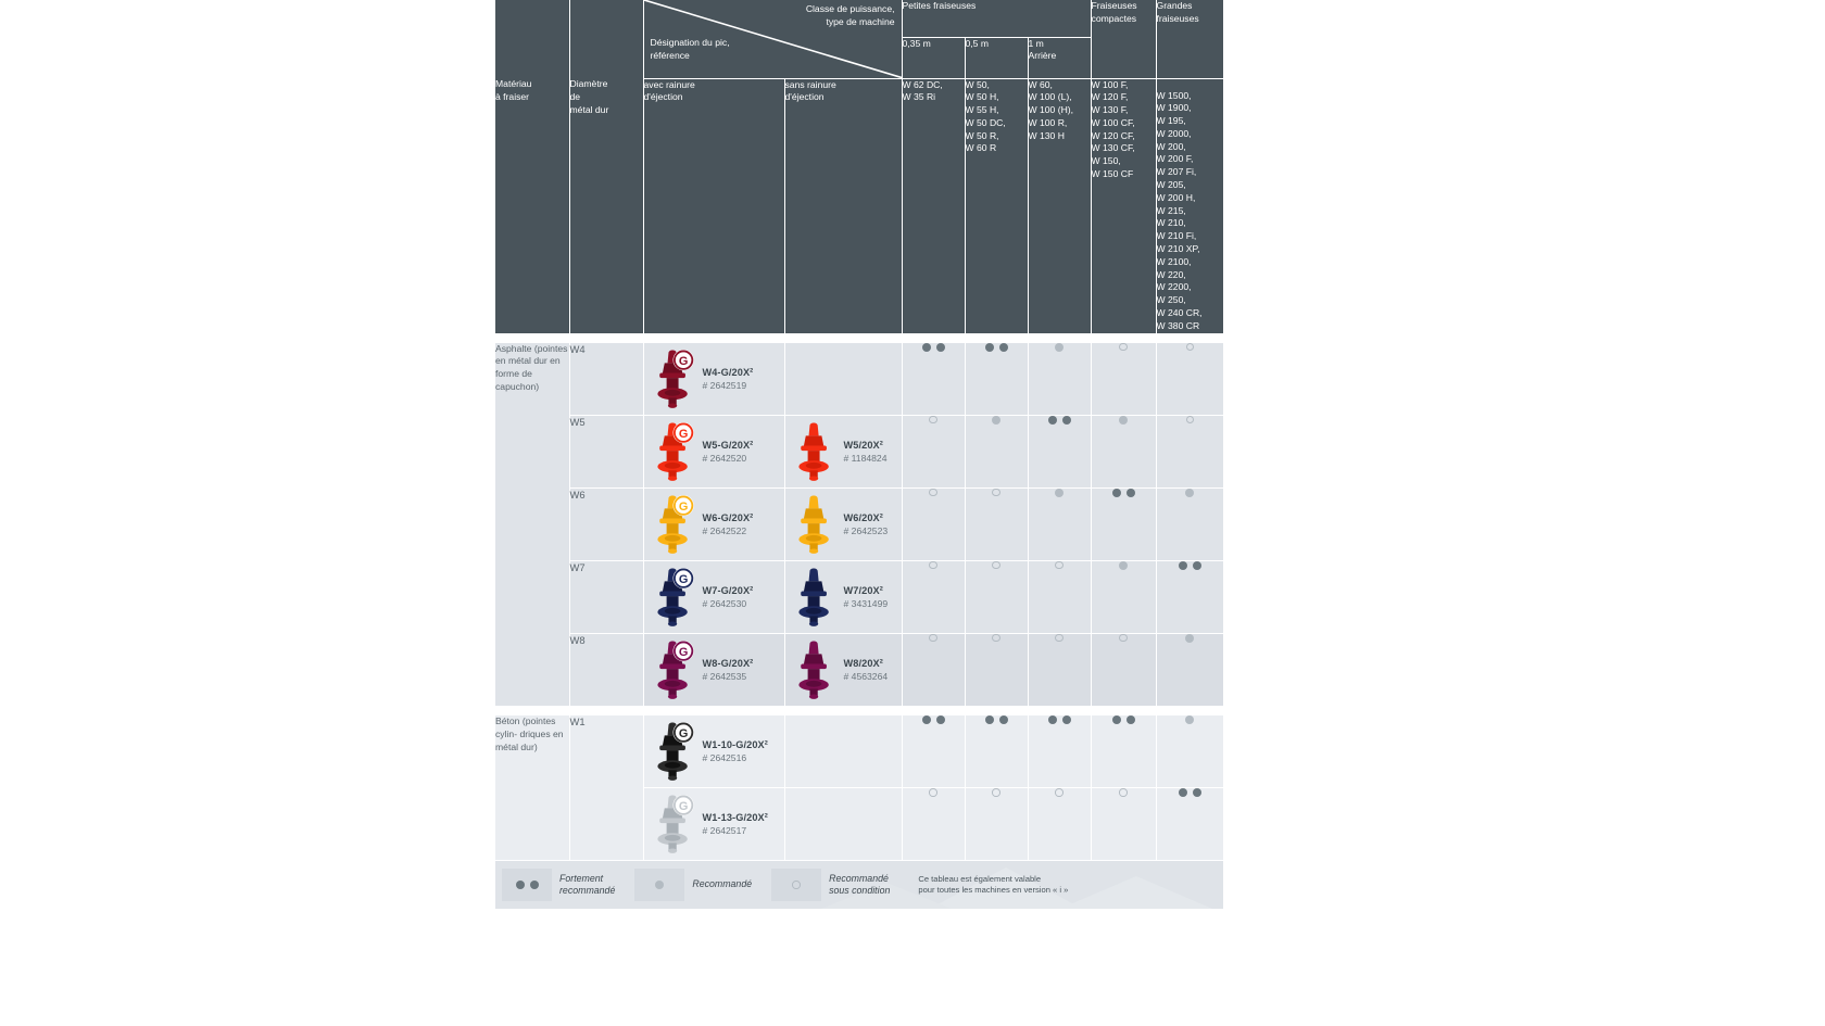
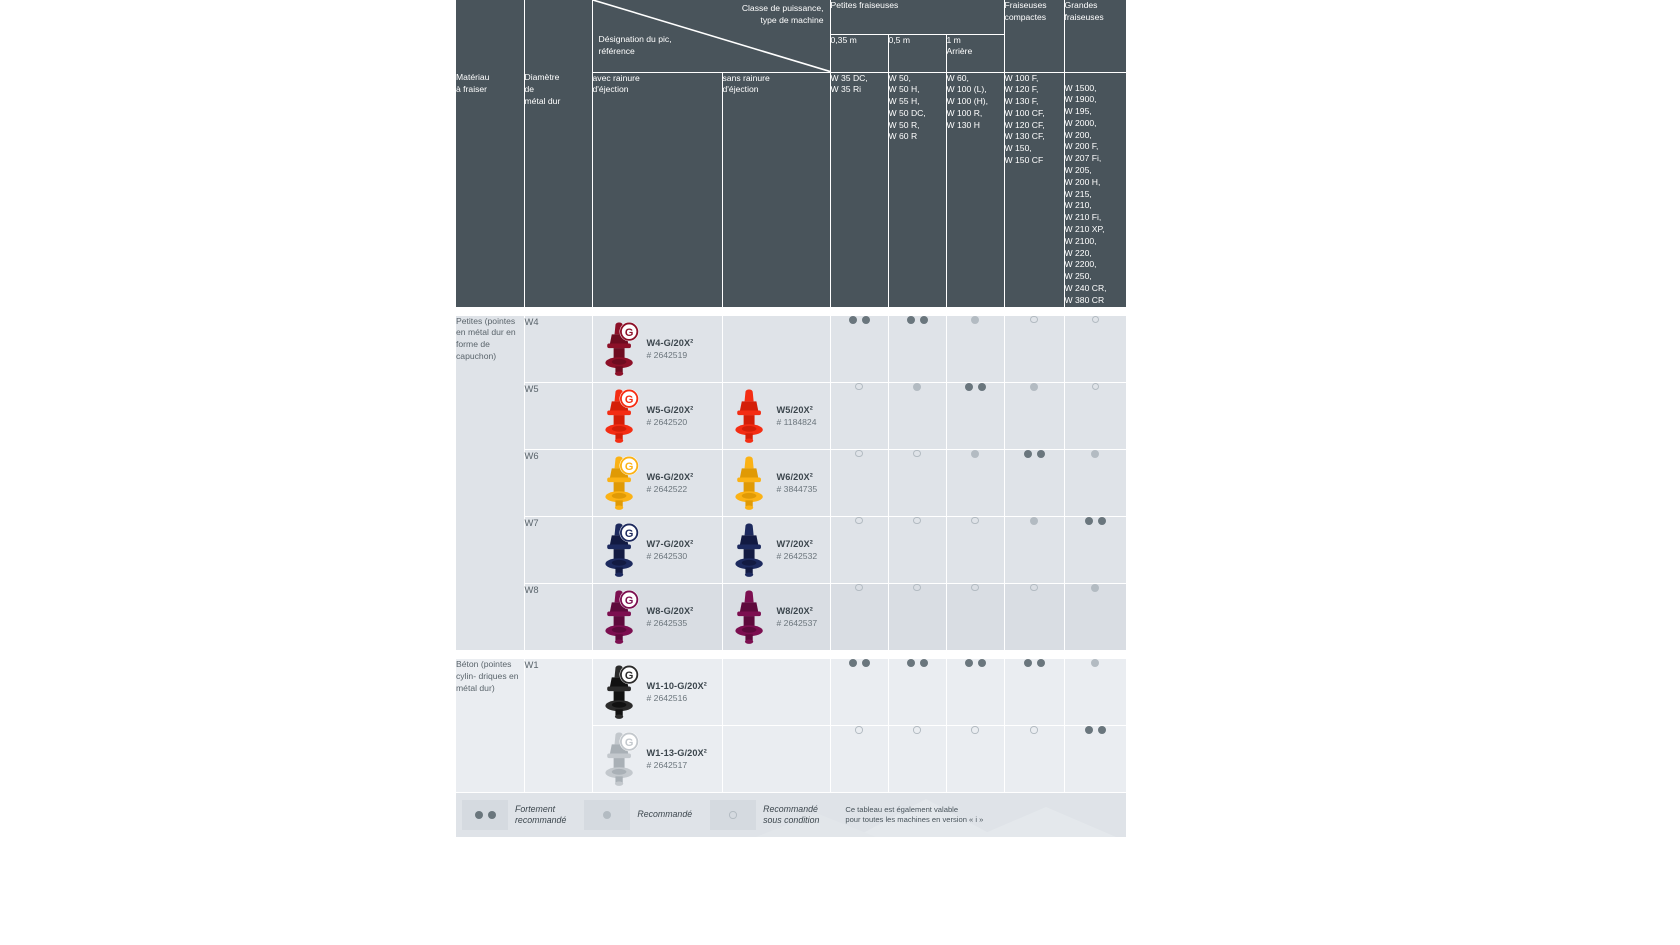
  		Classe de puissance, type de machine Désignation du pic, référence	Petites fraiseuses	Fraiseuses compactes	Grandes fraiseuses
  0,35 m	0,5 m	1 m Arrière
- Matériau à fraiser	Diamètre de métal dur	avec rainure d'éjection	sans rainure d'éjection	W 62 DC, W 35 Ri	W 50, W 50 H, W 55 H, W 50 DC, W 50 R, W 60 R	W 60, W 100 (L), W 100 (H), W 100 R, W 130 H	W 100 F, W 120 F, W 130 F, W 100 CF, W 120 CF, W 130 CF, W 150, W 150 CF	W 1500, W 1900, W 195, W 2000, W 200, W 200 F, W 207 Fi, W 205, W 200 H, W 215, W 210, W 210 Fi, W 210 XP, W 2100, W 220, W 2200, W 250, W 240 CR, W 380 CR
+ Matériau à fraiser	Diamètre de métal dur	avec rainure d'éjection	sans rainure d'éjection	W 35 DC, W 35 Ri	W 50, W 50 H, W 55 H, W 50 DC, W 50 R, W 60 R	W 60, W 100 (L), W 100 (H), W 100 R, W 130 H	W 100 F, W 120 F, W 130 F, W 100 CF, W 120 CF, W 130 CF, W 150, W 150 CF	W 1500, W 1900, W 195, W 2000, W 200, W 200 F, W 207 Fi, W 205, W 200 H, W 215, W 210, W 210 Fi, W 210 XP, W 2100, W 220, W 2200, W 250, W 240 CR, W 380 CR
- Asphalte (pointes en métal dur en forme de capuchon)	W4	G W4-G/20X² # 2642519
+ Petites (pointes en métal dur en forme de capuchon)	W4	G W4-G/20X² # 2642519
  W5	G W5-G/20X² # 2642520	W5/20X² # 1184824
- W6	G W6-G/20X² # 2642522	W6/20X² # 2642523
+ W6	G W6-G/20X² # 2642522	W6/20X² # 3844735
- W7	G W7-G/20X² # 2642530	W7/20X² # 3431499
+ W7	G W7-G/20X² # 2642530	W7/20X² # 2642532
- W8	G W8-G/20X² # 2642535	W8/20X² # 4563264
+ W8	G W8-G/20X² # 2642535	W8/20X² # 2642537
  Béton (pointes cylin- driques en métal dur)	W1	G W1-10-G/20X² # 2642516
  G W1-13-G/20X² # 2642517
  Fortement
  recommandé
  Recommandé
  Recommandé
  sous condition
  Ce tableau est également valable
  pour toutes les machines en version « i »
